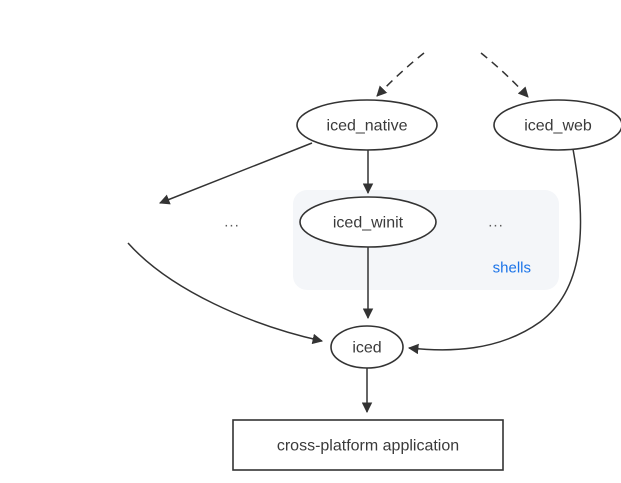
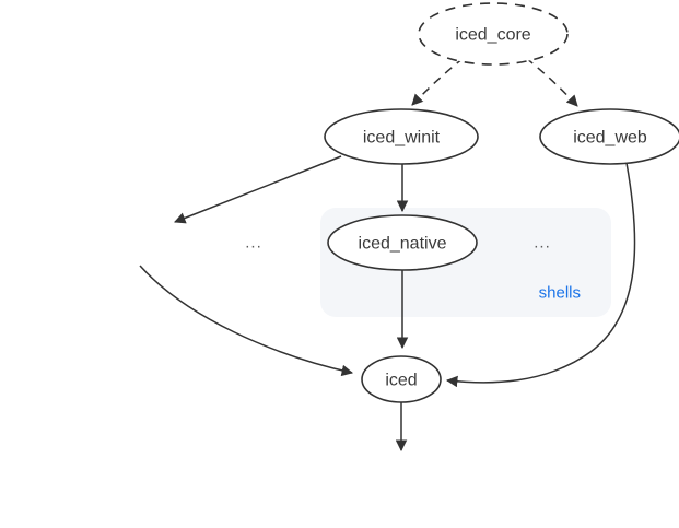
  shells
+ iced_core
- iced_native
+ iced_winit
  iced_web
- iced_winit
+ iced_native
  iced
- cross-platform application
  ...
  ...
